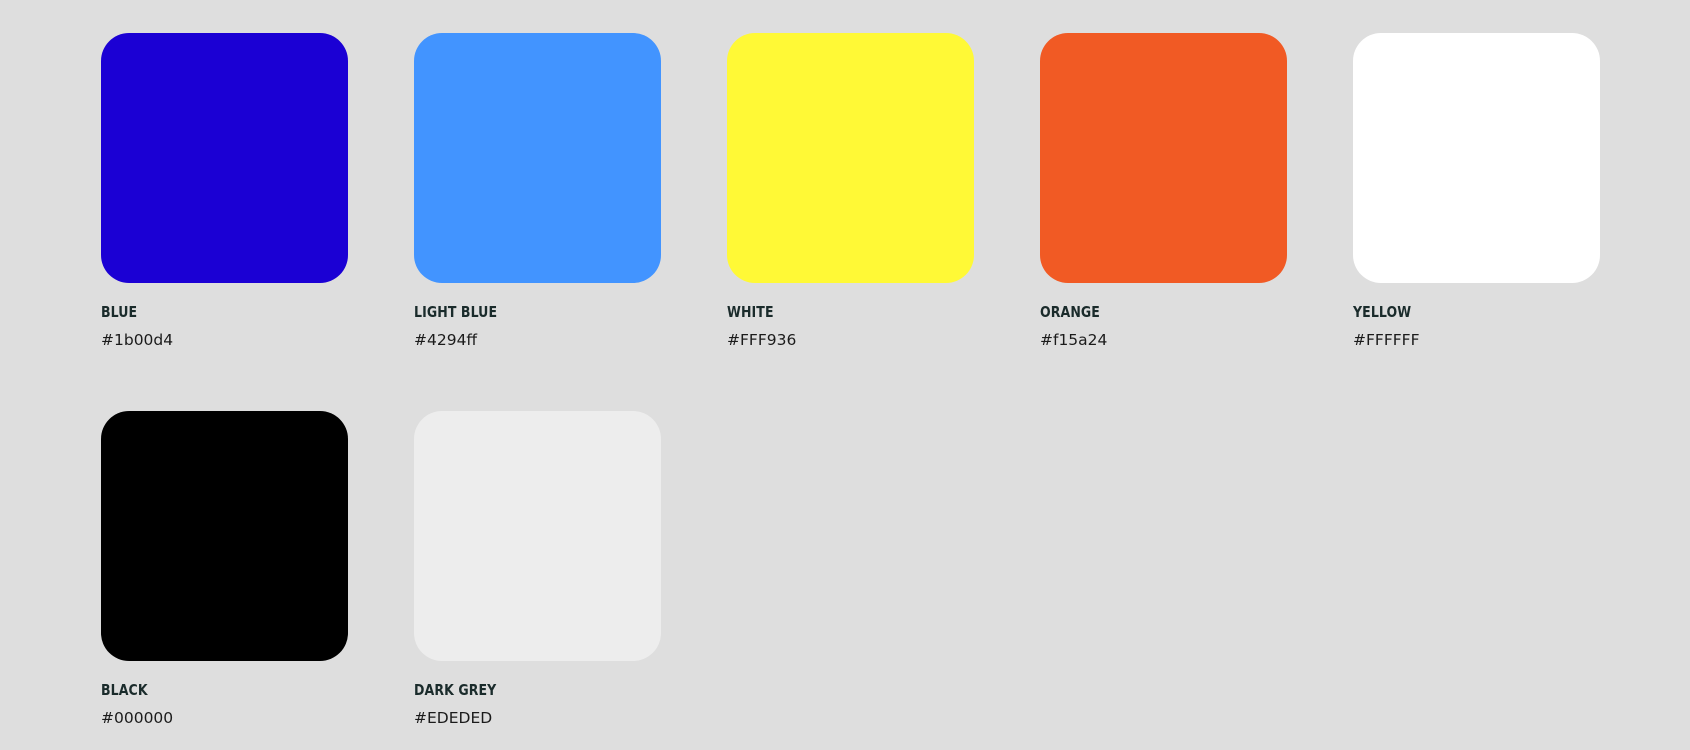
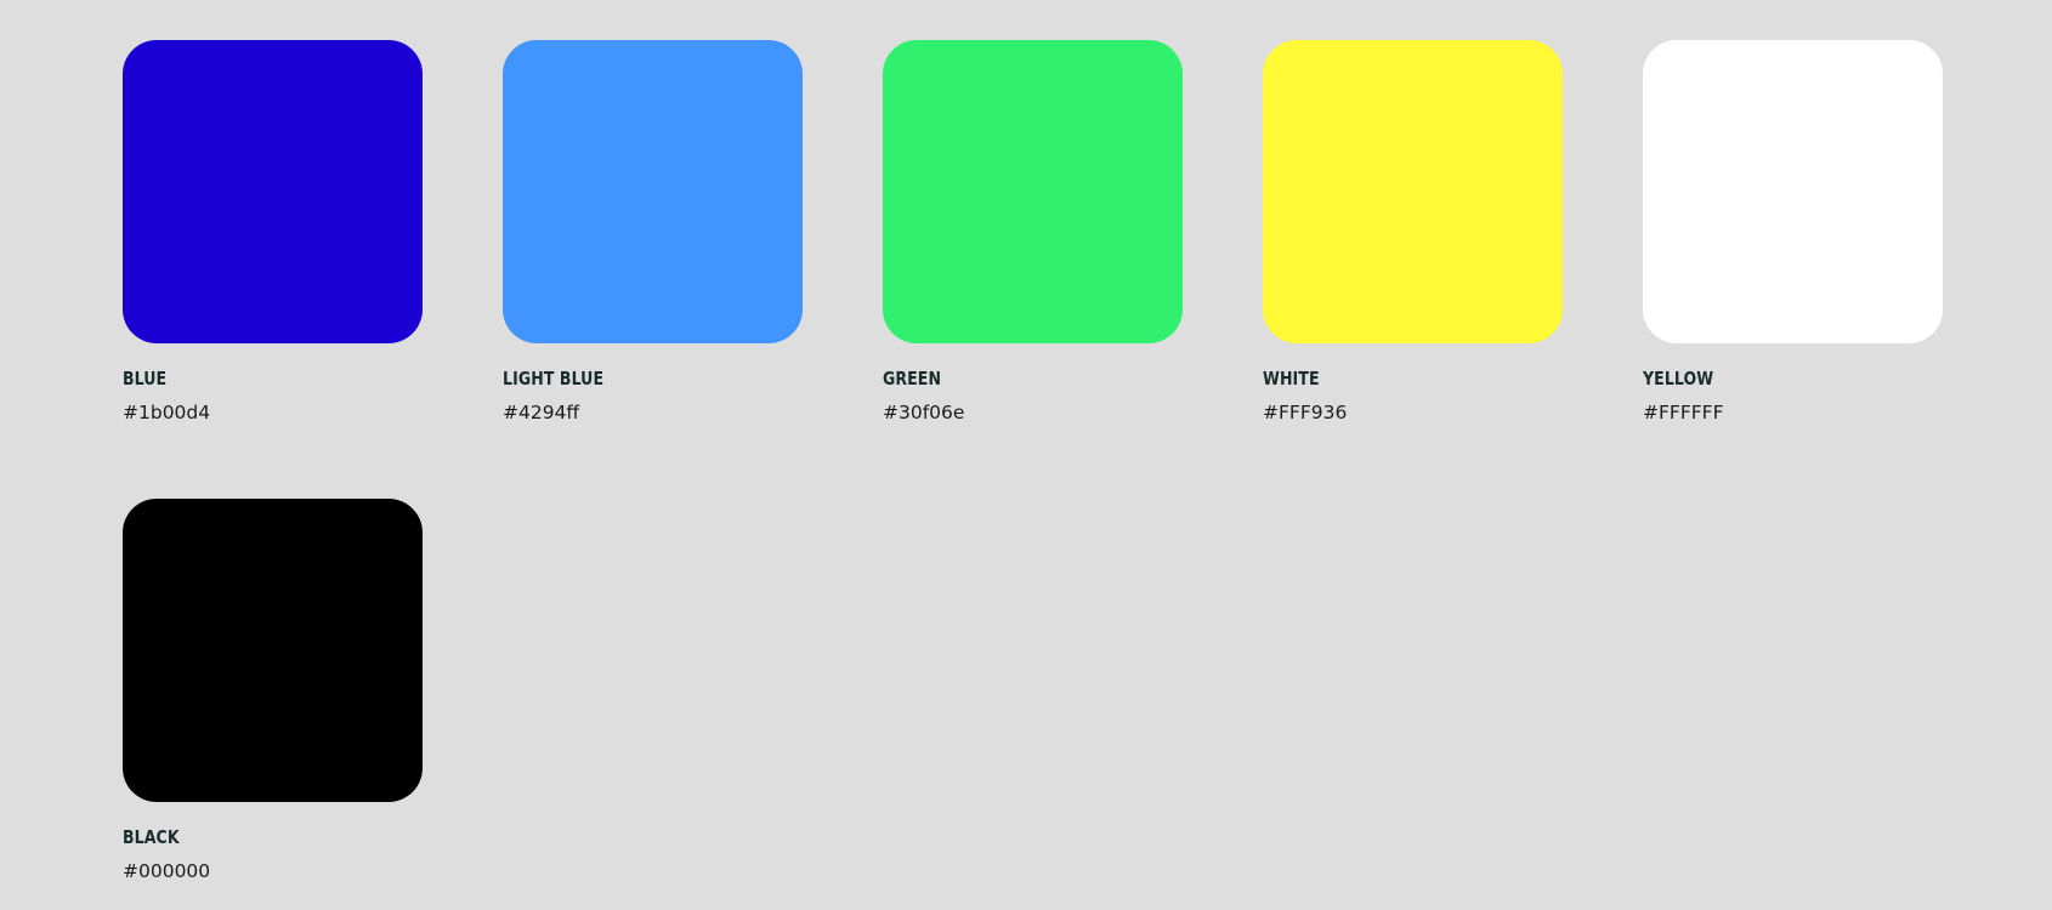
  BLUE
  #1b00d4
  LIGHT BLUE
  #4294ff
+ GREEN
+ #30f06e
  WHITE
  #FFF936
- ORANGE
- #f15a24
  YELLOW
  #FFFFFF
  BLACK
  #000000
- DARK GREY
- #EDEDED
